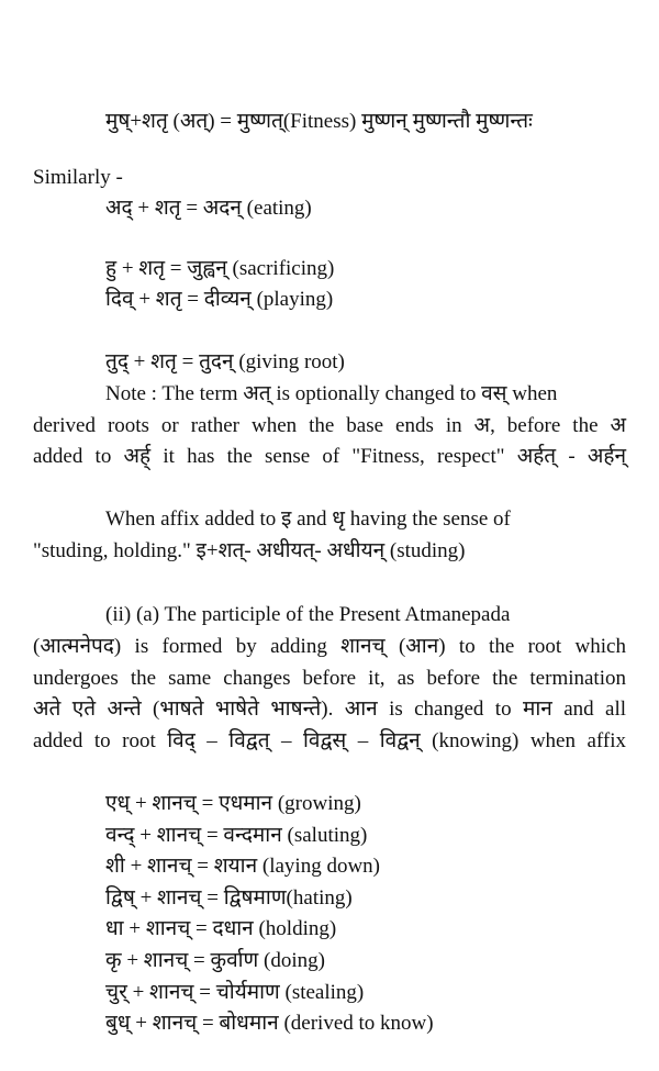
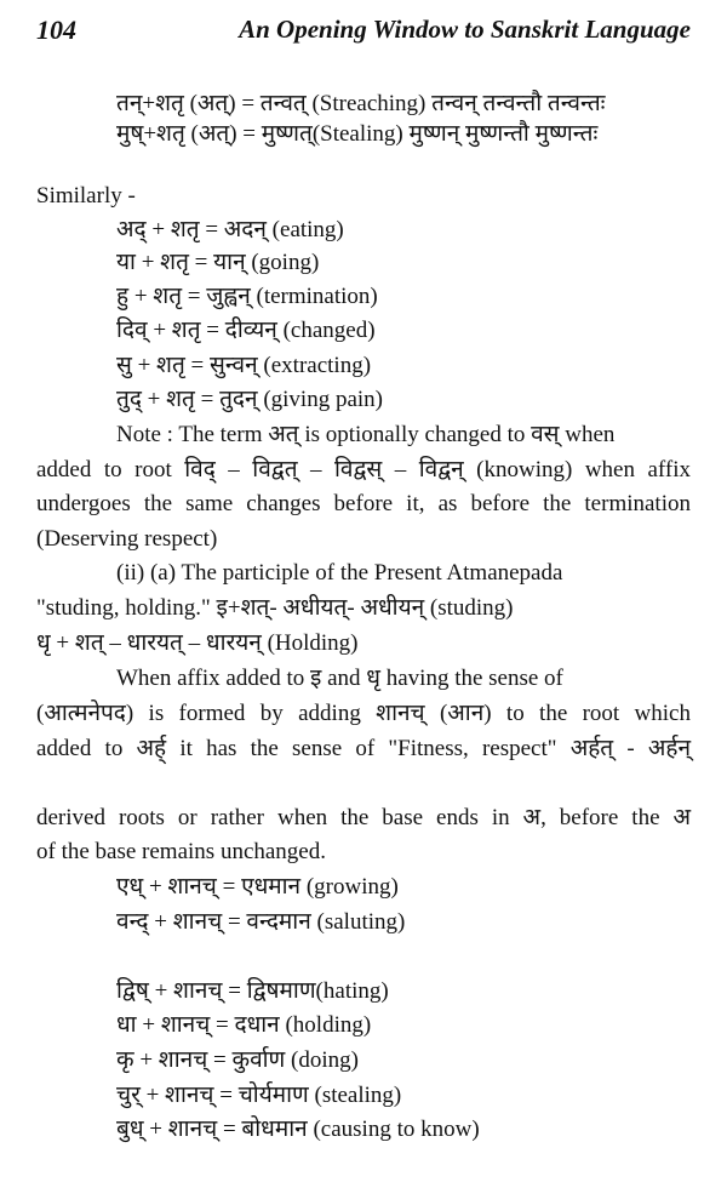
+ 104
+ An Opening Window to Sanskrit Language
+ तन्+शतृ (अत्) = तन्वत् (Streaching) तन्वन् तन्वन्तौ तन्वन्तः
- मुष्+शतृ (अत्) = मुष्णत्(Fitness) मुष्णन् मुष्णन्तौ मुष्णन्तः
+ मुष्+शतृ (अत्) = मुष्णत्(Stealing) मुष्णन् मुष्णन्तौ मुष्णन्तः
  Similarly -
  अद् + शतृ = अदन् (eating)
+ या + शतृ = यान् (going)
- हु + शतृ = जुह्वन् (sacrificing)
+ हु + शतृ = जुह्वन् (termination)
- दिव् + शतृ = दीव्यन् (playing)
+ दिव् + शतृ = दीव्यन् (changed)
+ सु + शतृ = सुन्वन् (extracting)
- तुद् + शतृ = तुदन् (giving root)
+ तुद् + शतृ = तुदन् (giving pain)
  Note : The term अत् is optionally changed to वस् when
- derived roots or rather when the base ends in अ, before the अ
+ added to root विद् – विद्वत् – विद्वस् – विद्वन् (knowing) when affix
- added to अर्ह् it has the sense of "Fitness, respect" अर्हत् - अर्हन्
+ undergoes the same changes before it, as before the termination
+ (Deserving respect)
- When affix added to इ and धृ having the sense of
+ (ii) (a) The participle of the Present Atmanepada
  "studing, holding." इ+शत्- अधीयत्- अधीयन् (studing)
+ धृ + शत् – धारयत् – धारयन् (Holding)
- (ii) (a) The participle of the Present Atmanepada
+ When affix added to इ and धृ having the sense of
  (आत्मनेपद) is formed by adding शानच् (आन) to the root which
- undergoes the same changes before it, as before the termination
+ added to अर्ह् it has the sense of "Fitness, respect" अर्हत् - अर्हन्
- अते एते अन्ते (भाषते भाषेते भाषन्ते). आन is changed to मान and all
- added to root विद् – विद्वत् – विद्वस् – विद्वन् (knowing) when affix
+ derived roots or rather when the base ends in अ, before the अ
+ of the base remains unchanged.
  एध् + शानच् = एधमान (growing)
  वन्द् + शानच् = वन्दमान (saluting)
- शी + शानच् = शयान (laying down)
  द्विष् + शानच् = द्विषमाण(hating)
  धा + शानच् = दधान (holding)
  कृ + शानच् = कुर्वाण (doing)
  चुर् + शानच् = चोर्यमाण (stealing)
- बुध् + शानच् = बोधमान (derived to know)
+ बुध् + शानच् = बोधमान (causing to know)
